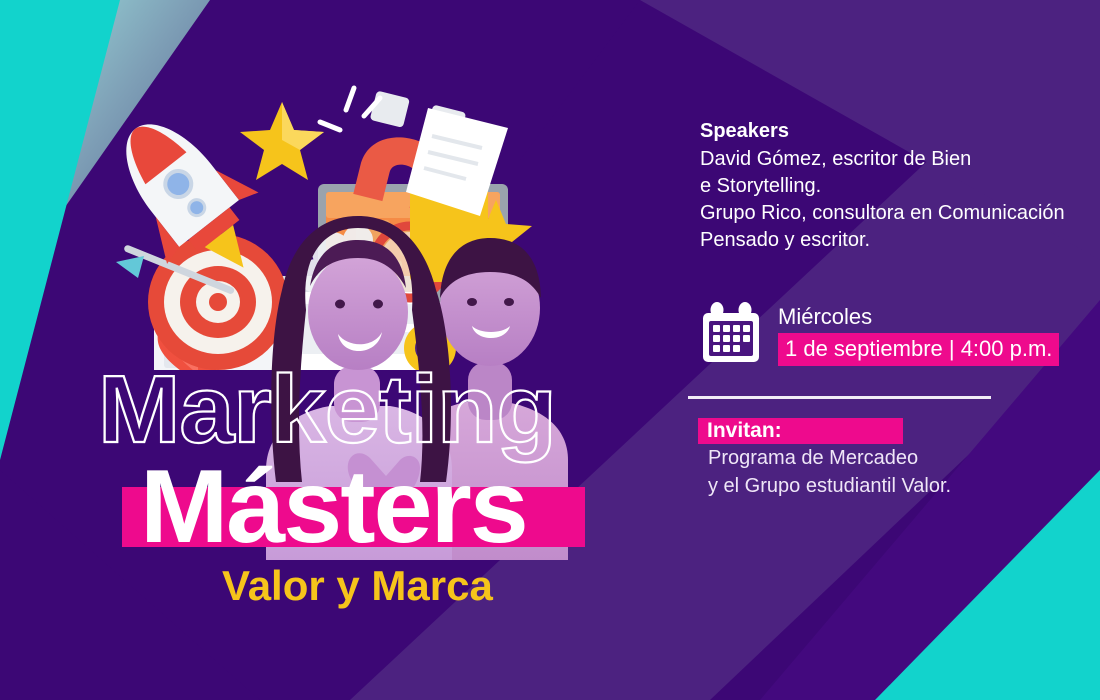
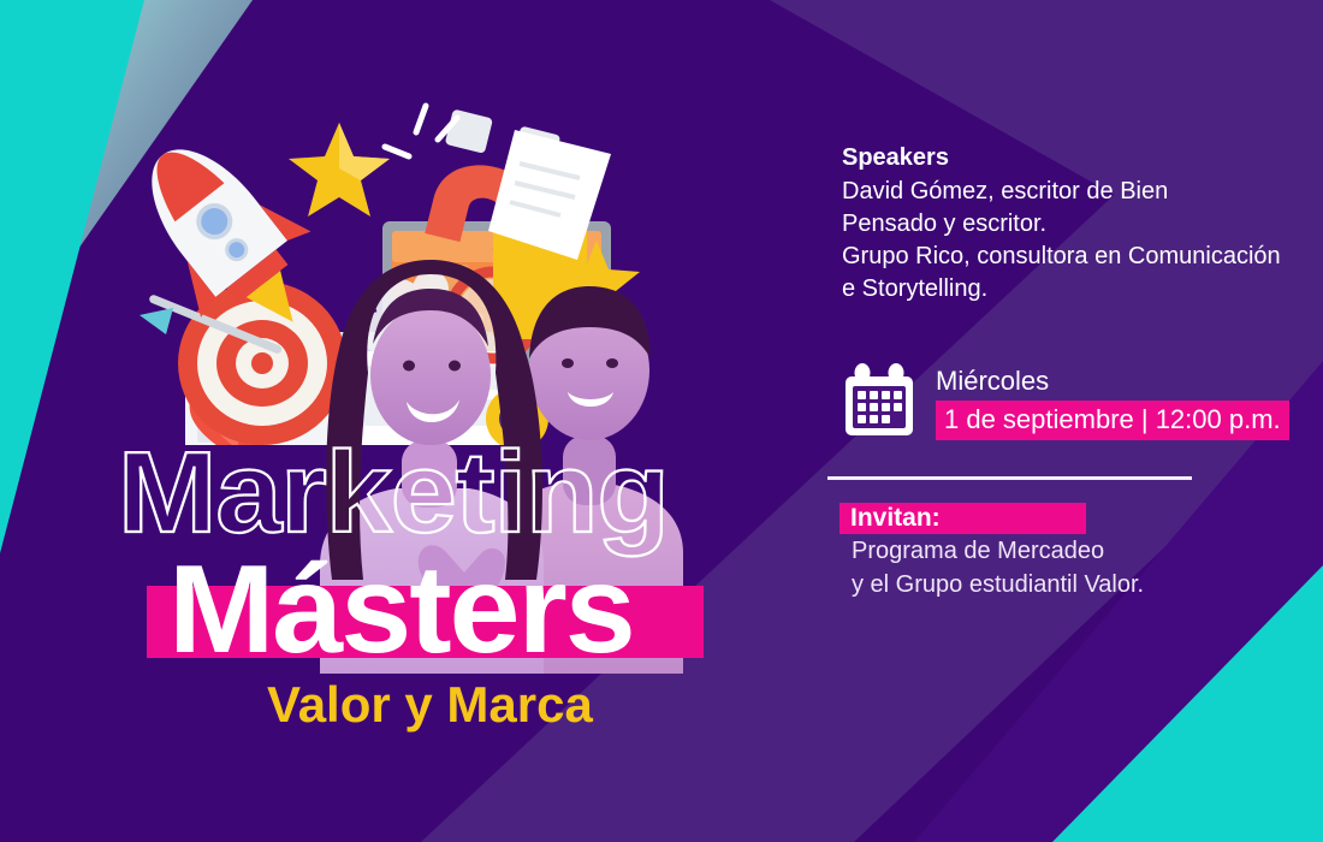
  Marketing
  Másters
  Valor y Marca
  Speakers
  David Gómez, escritor de Bien
- e Storytelling.
+ Pensado y escritor.
  Grupo Rico, consultora en Comunicación
- Pensado y escritor.
+ e Storytelling.
  Miércoles
- 1 de septiembre | 4:00 p.m.
+ 1 de septiembre | 12:00 p.m.
  Invitan:
  Programa de Mercadeo
  y el Grupo estudiantil Valor.
